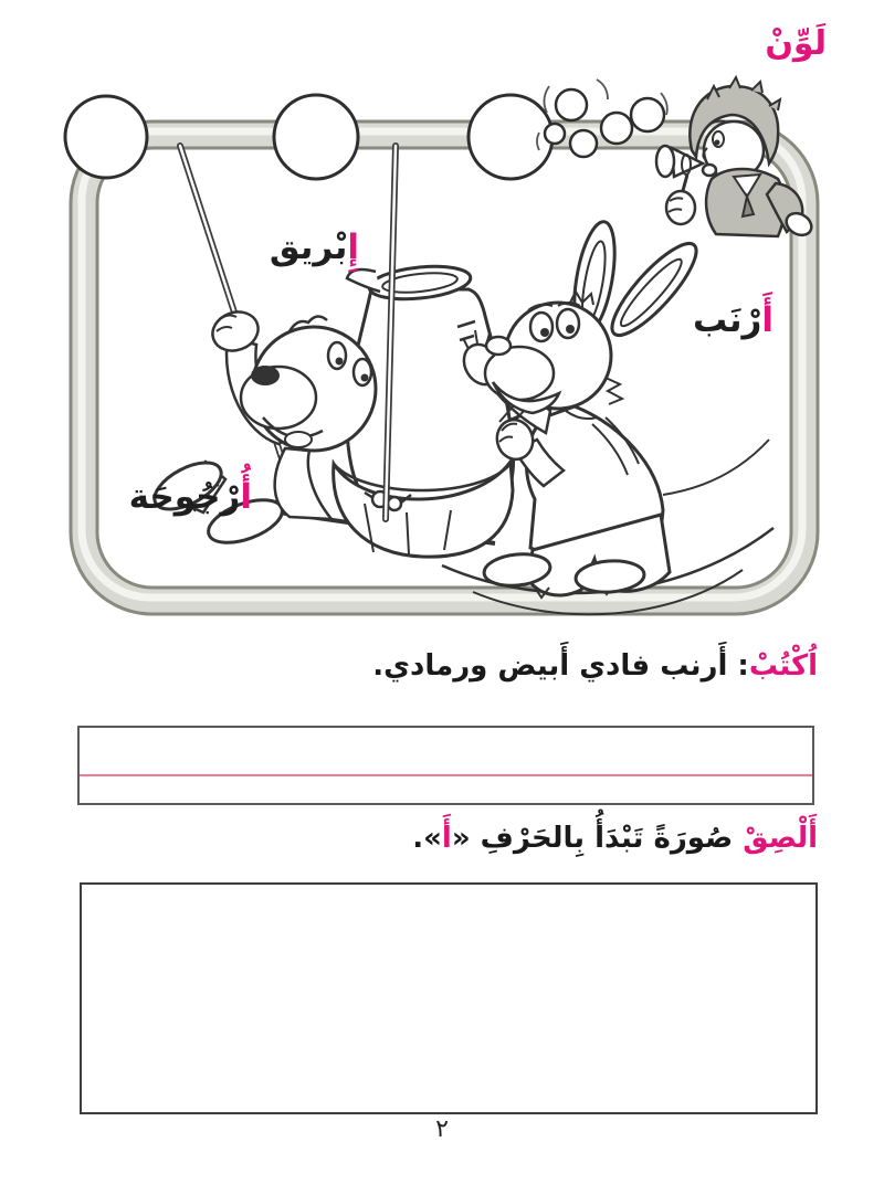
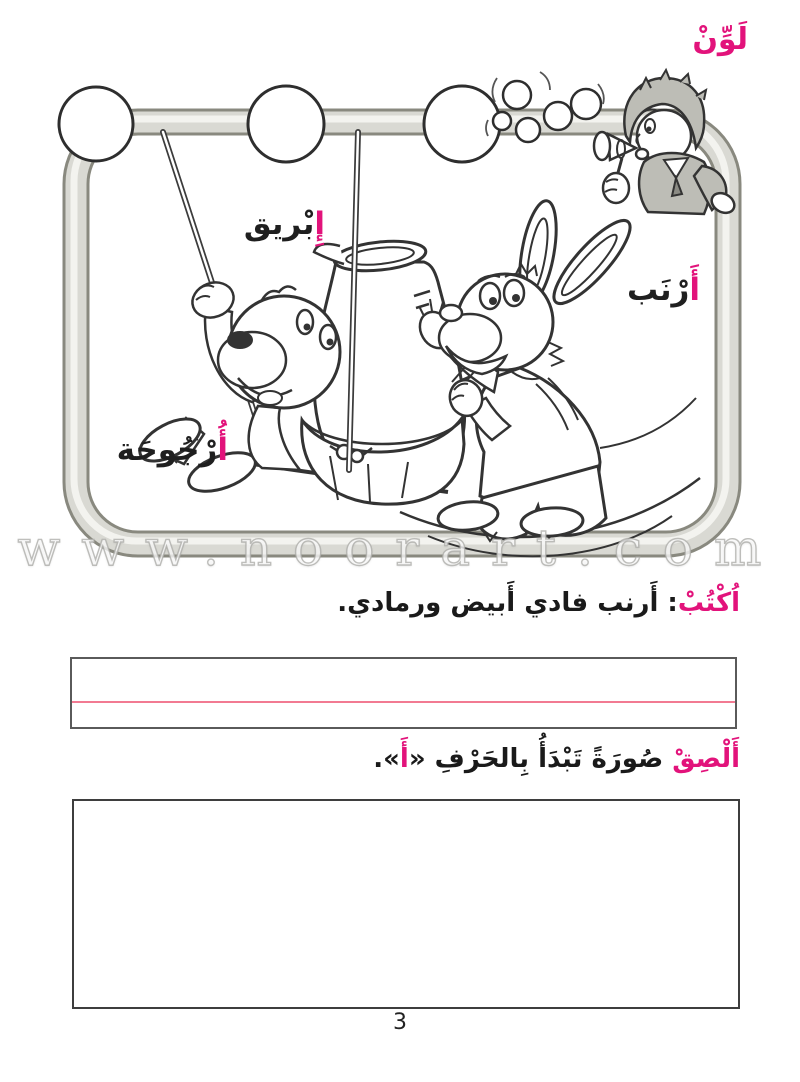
  لَوِّنْ
  إِبْريق
  أَرْنَب
  أُرْجُوحَة
+ www.noorart.com
  اُكْتُبْ: أَرنب فادي أَبيض ورمادي.
  أَلْصِقْ صُورَةً تَبْدَأُ بِالحَرْفِ «أَ».
- ٢
+ 3
